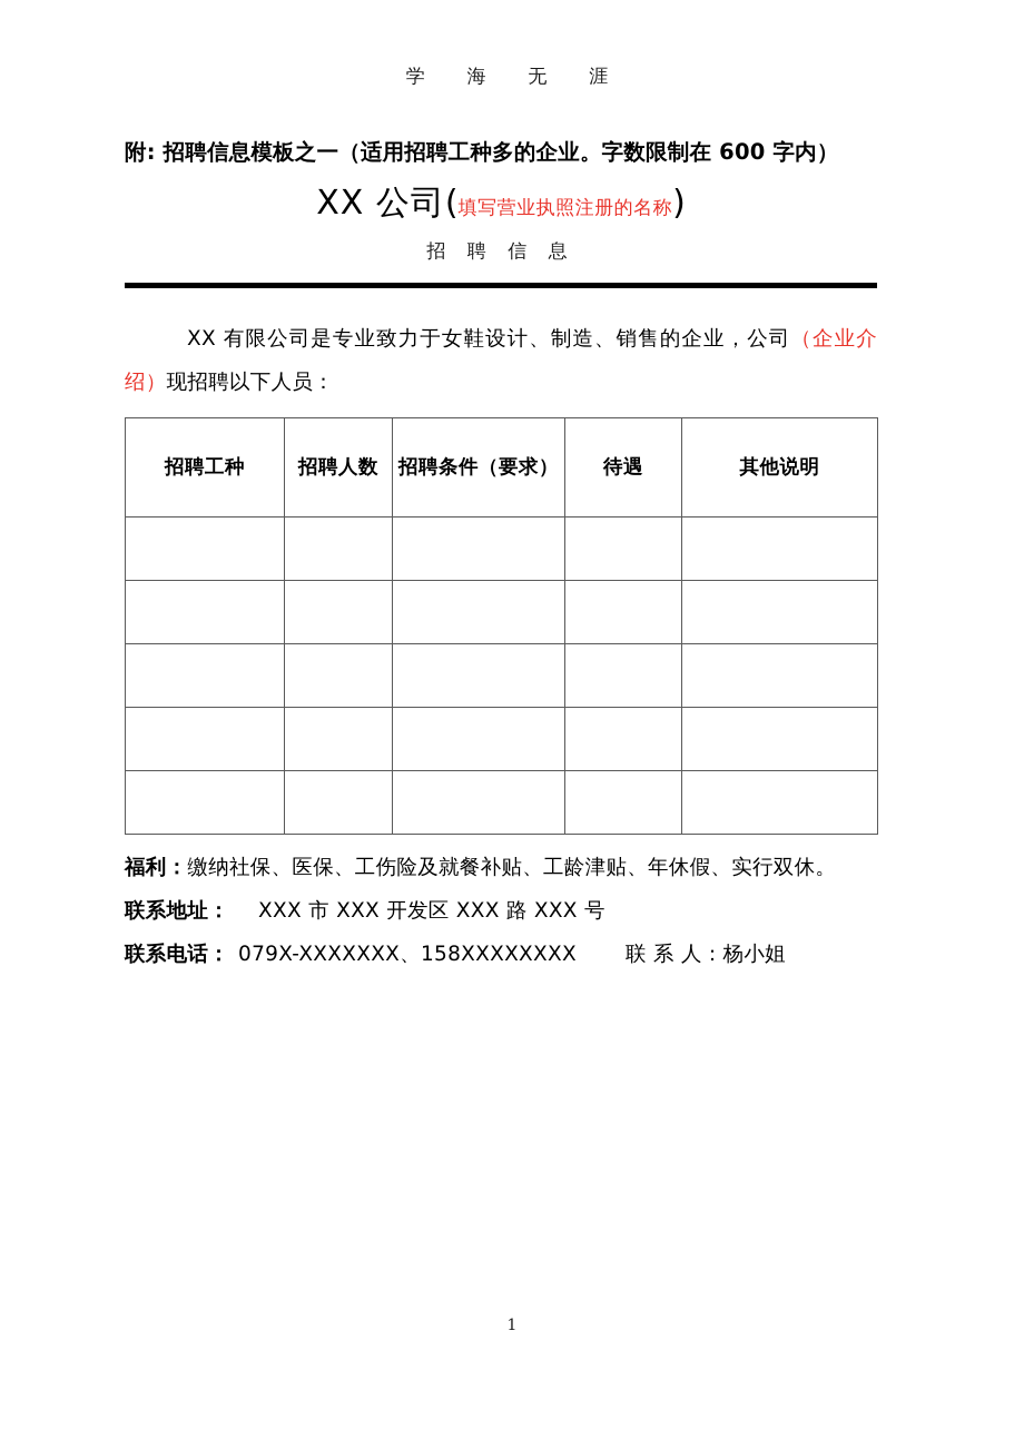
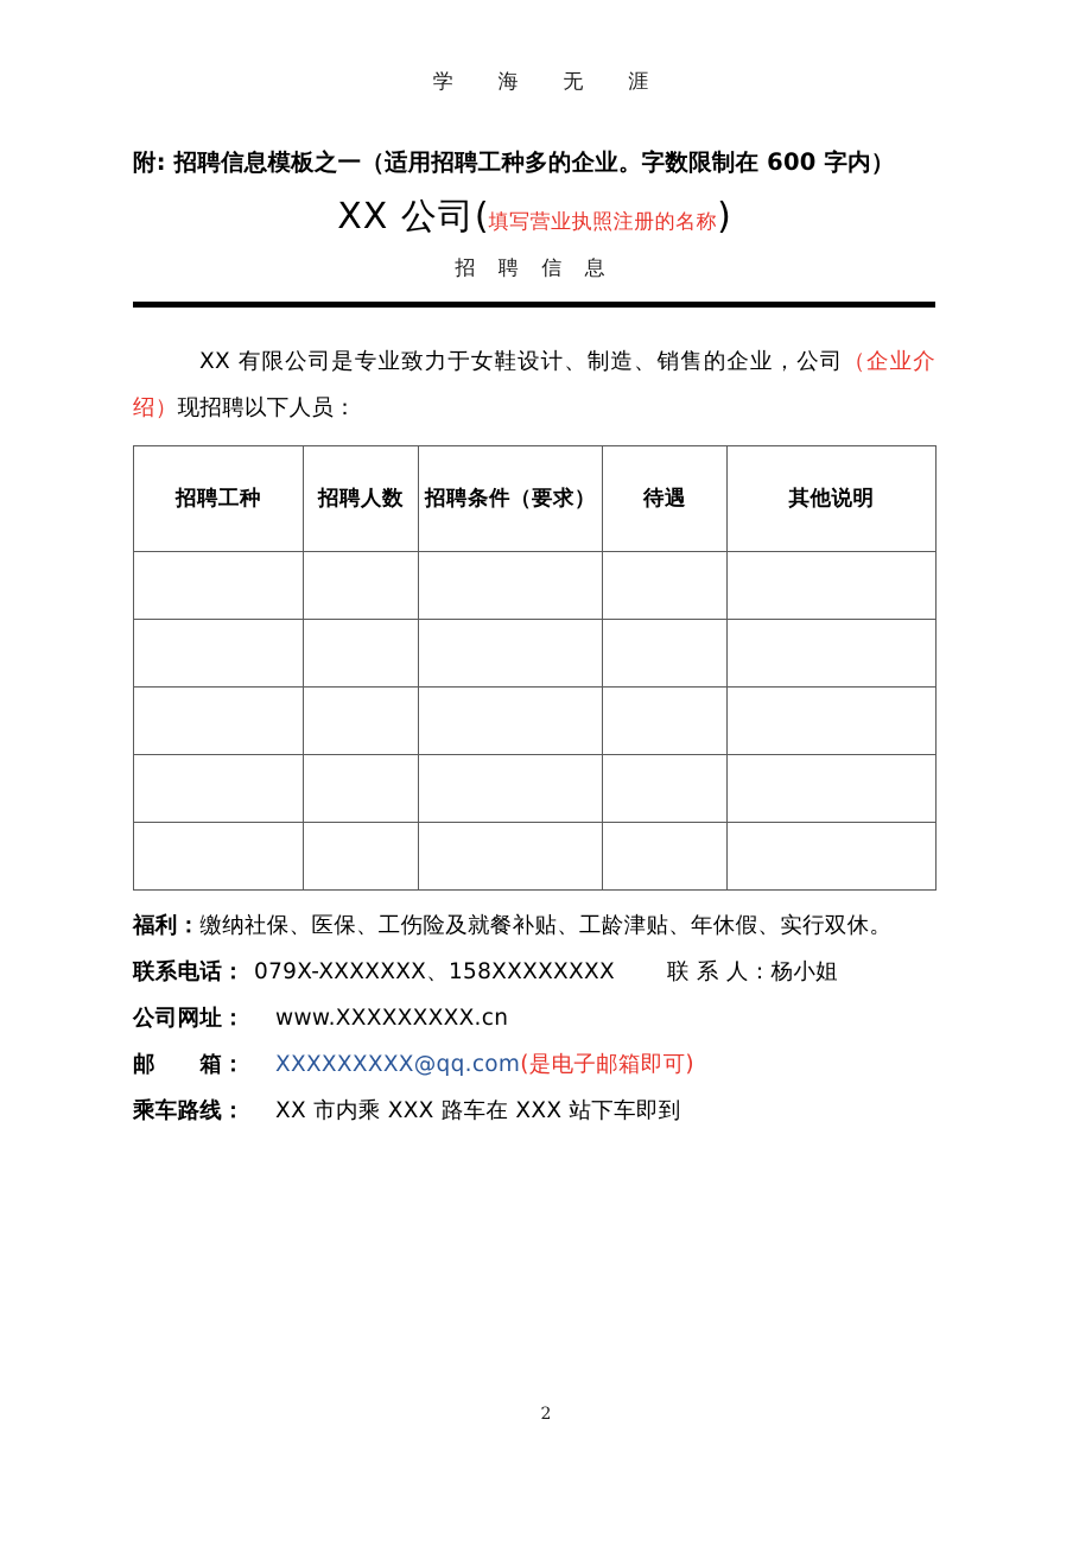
  学 海 无 涯
  附: 招聘信息模板之一（适用招聘工种多的企业。字数限制在 600 字内）
  XX 公司(填写营业执照注册的名称)
  招 聘 信 息
  XX 有限公司是专业致力于女鞋设计、制造、销售的企业，公司（企业介绍）现招聘以下人员：
  招聘工种	招聘人数	招聘条件（要求）	待遇	其他说明
  福利：缴纳社保、医保、工伤险及就餐补贴、工龄津贴、年休假、实行双休。
- 联系地址： XXX 市 XXX 开发区 XXX 路 XXX 号
  联系电话： 079X-XXXXXXX、158XXXXXXXX 联 系 人：杨小姐
+ 公司网址： www.XXXXXXXXX.cn
+ 邮 箱： XXXXXXXXX@qq.com(是电子邮箱即可)
+ 乘车路线： XX 市内乘 XXX 路车在 XXX 站下车即到
- 1
+ 2
